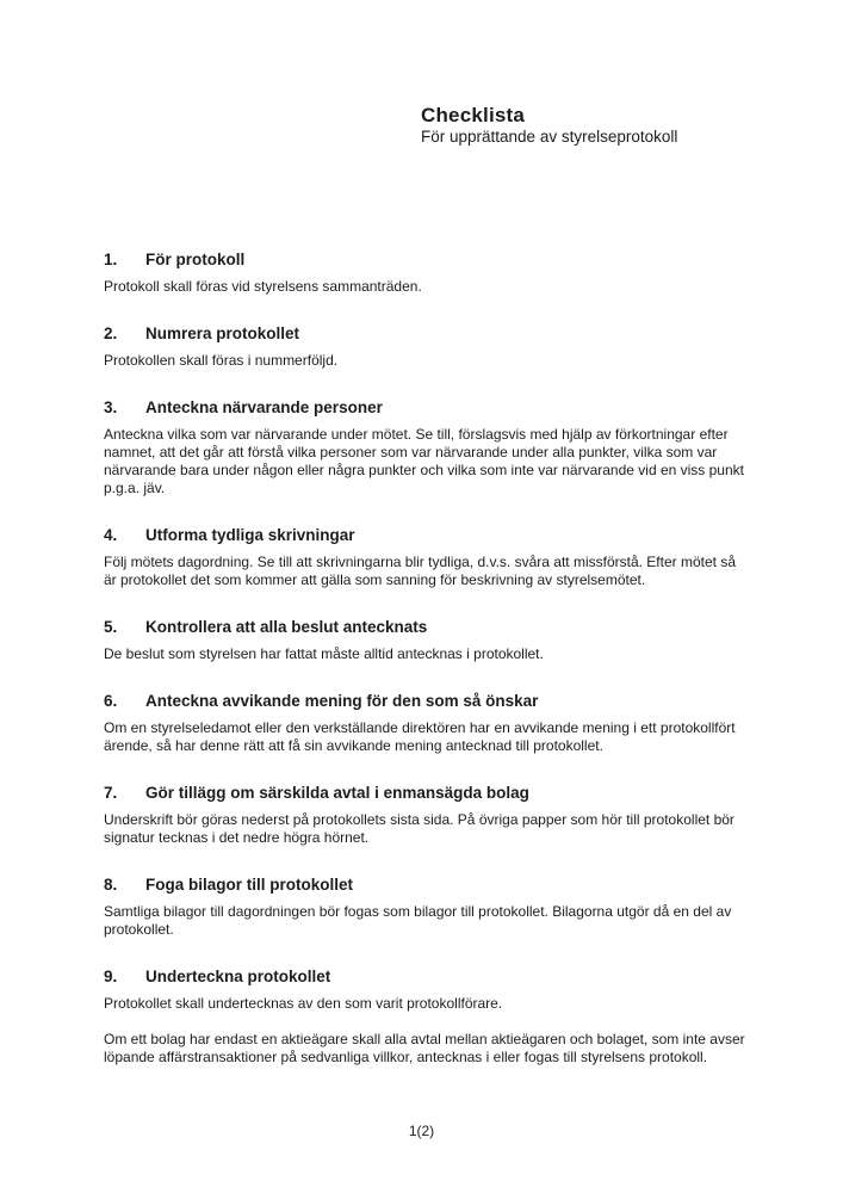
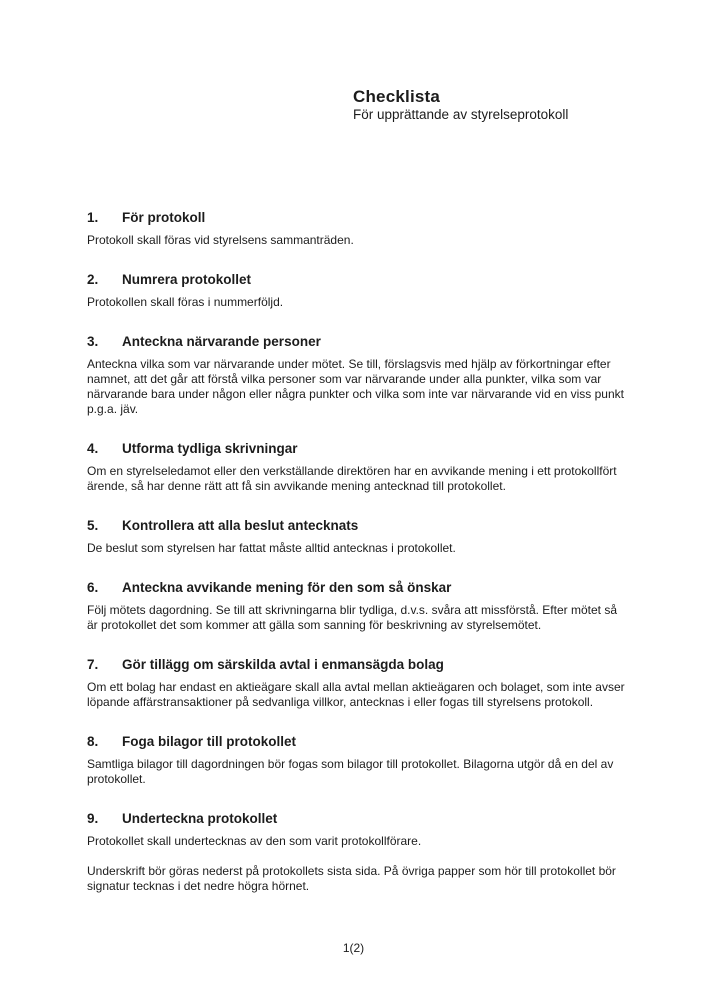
  Checklista
  För upprättande av styrelseprotokoll
  1.
  För protokoll
  Protokoll skall föras vid styrelsens sammanträden.
  2.
  Numrera protokollet
  Protokollen skall föras i nummerföljd.
  3.
  Anteckna närvarande personer
  Anteckna vilka som var närvarande under mötet. Se till, förslagsvis med hjälp av förkortningar efter namnet, att det går att förstå vilka personer som var närvarande under alla punkter, vilka som var närvarande bara under någon eller några punkter och vilka som inte var närvarande vid en viss punkt p.g.a. jäv.
  4.
  Utforma tydliga skrivningar
- Följ mötets dagordning. Se till att skrivningarna blir tydliga, d.v.s. svåra att missförstå. Efter mötet så är protokollet det som kommer att gälla som sanning för beskrivning av styrelsemötet.
+ Om en styrelseledamot eller den verkställande direktören har en avvikande mening i ett protokollfört ärende, så har denne rätt att få sin avvikande mening antecknad till protokollet.
  5.
  Kontrollera att alla beslut antecknats
  De beslut som styrelsen har fattat måste alltid antecknas i protokollet.
  6.
  Anteckna avvikande mening för den som så önskar
- Om en styrelseledamot eller den verkställande direktören har en avvikande mening i ett protokollfört ärende, så har denne rätt att få sin avvikande mening antecknad till protokollet.
+ Följ mötets dagordning. Se till att skrivningarna blir tydliga, d.v.s. svåra att missförstå. Efter mötet så är protokollet det som kommer att gälla som sanning för beskrivning av styrelsemötet.
  7.
  Gör tillägg om särskilda avtal i enmansägda bolag
- Underskrift bör göras nederst på protokollets sista sida. På övriga papper som hör till protokollet bör signatur tecknas i det nedre högra hörnet.
+ Om ett bolag har endast en aktieägare skall alla avtal mellan aktieägaren och bolaget, som inte avser löpande affärstransaktioner på sedvanliga villkor, antecknas i eller fogas till styrelsens protokoll.
  8.
  Foga bilagor till protokollet
  Samtliga bilagor till dagordningen bör fogas som bilagor till protokollet. Bilagorna utgör då en del av protokollet.
  9.
  Underteckna protokollet
  Protokollet skall undertecknas av den som varit protokollförare.
- Om ett bolag har endast en aktieägare skall alla avtal mellan aktieägaren och bolaget, som inte avser löpande affärstransaktioner på sedvanliga villkor, antecknas i eller fogas till styrelsens protokoll.
+ Underskrift bör göras nederst på protokollets sista sida. På övriga papper som hör till protokollet bör signatur tecknas i det nedre högra hörnet.
  1(2)
